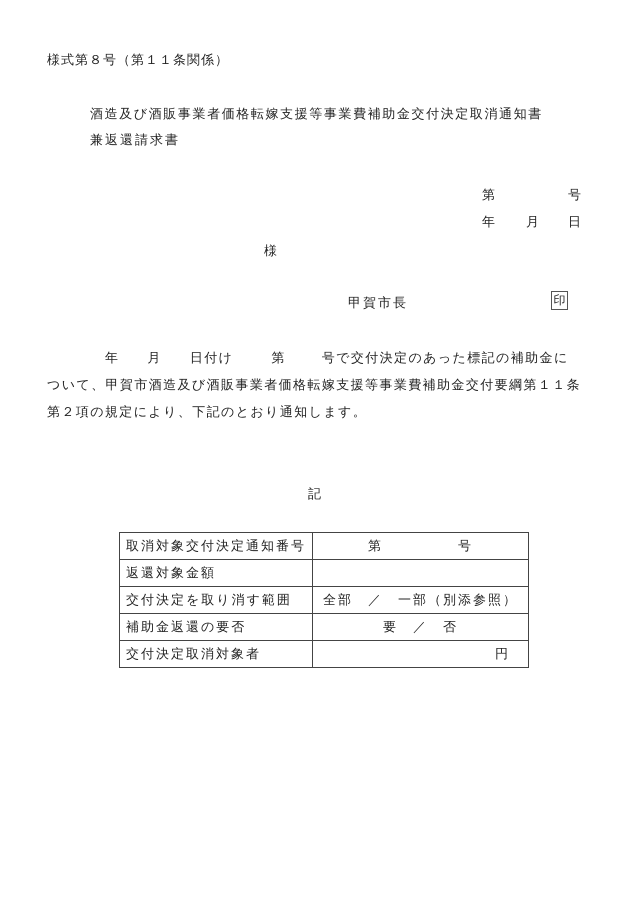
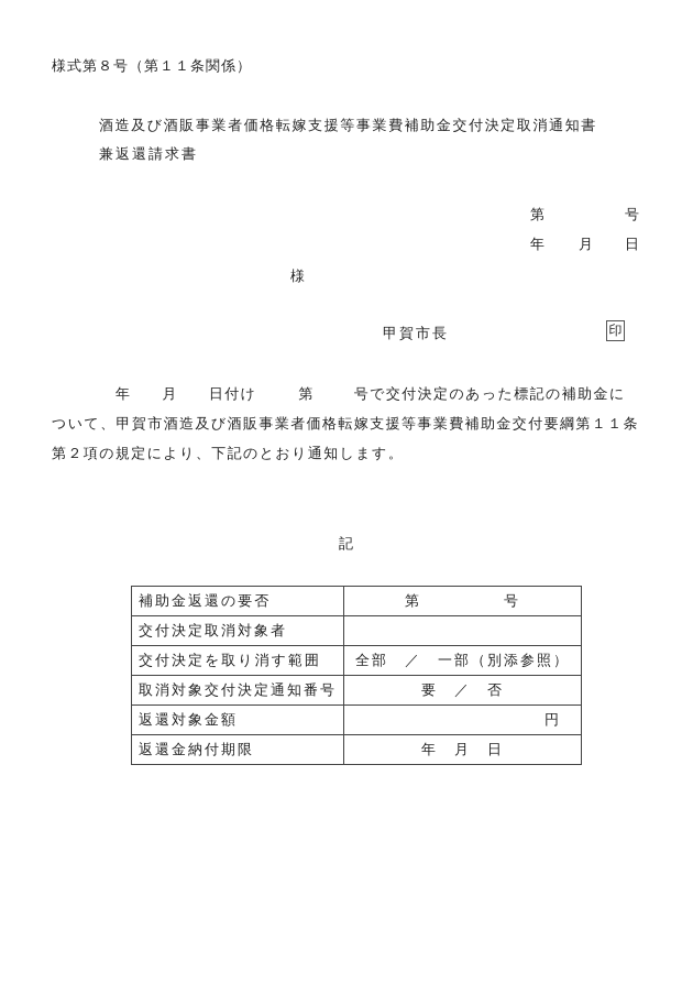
  様式第８号（第１１条関係）
  酒造及び酒販事業者価格転嫁支援等事業費補助金交付決定取消通知書
  兼返還請求書
  第
  号
  年
  月
  日
  様
  甲賀市長
  印
  年 月 日付け 第 号で交付決定のあった標記の補助金に
  ついて、甲賀市酒造及び酒販事業者価格転嫁支援等事業費補助金交付要綱第１１条
  第２項の規定により、下記のとおり通知します。
  記
- 取消対象交付決定通知番号	第 号
+ 補助金返還の要否	第 号
- 返還対象金額
+ 交付決定取消対象者
  交付決定を取り消す範囲	全部 ／ 一部（別添参照）
- 補助金返還の要否	要 ／ 否
+ 取消対象交付決定通知番号	要 ／ 否
- 交付決定取消対象者	円
+ 返還対象金額	円
+ 返還金納付期限	年 月 日
